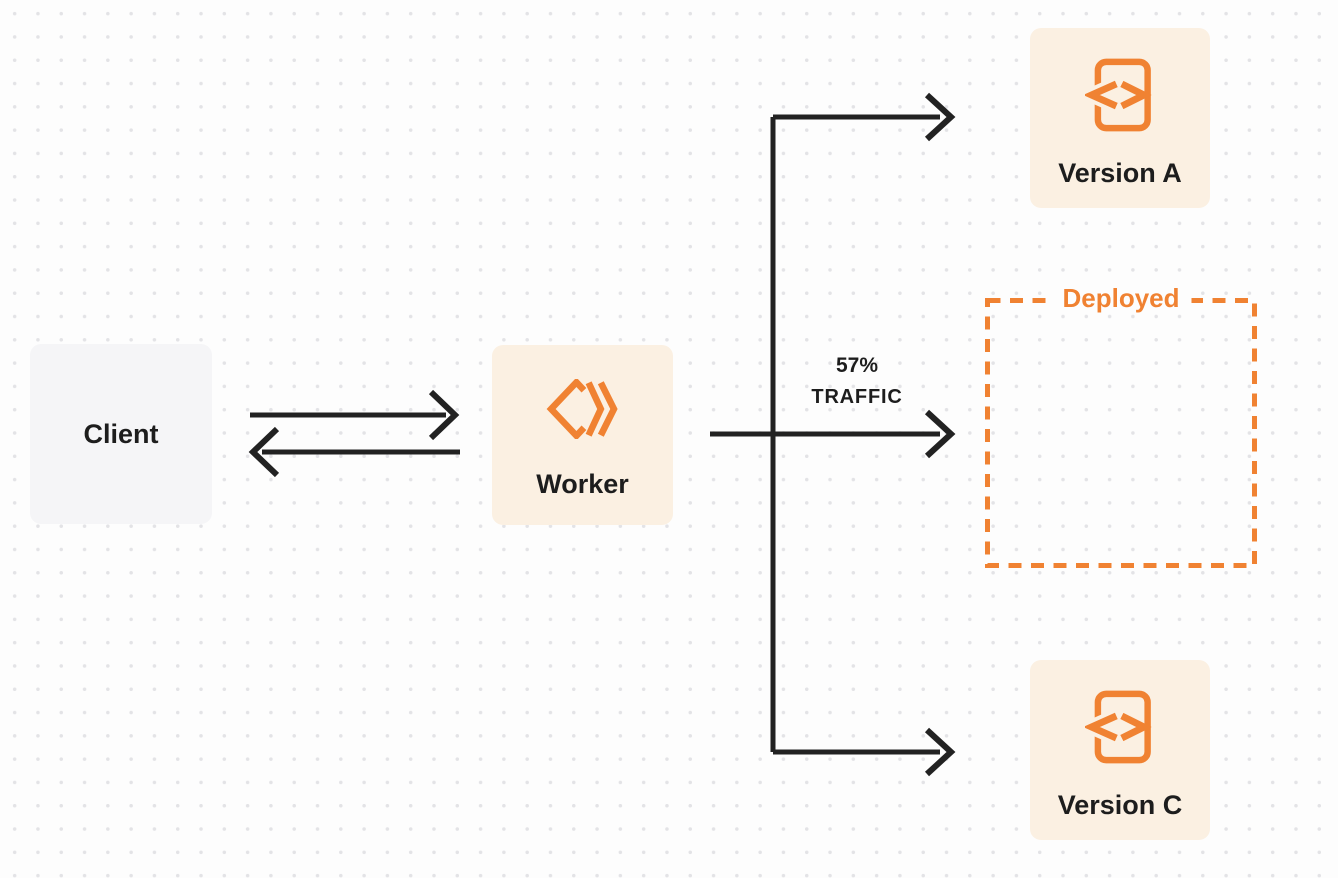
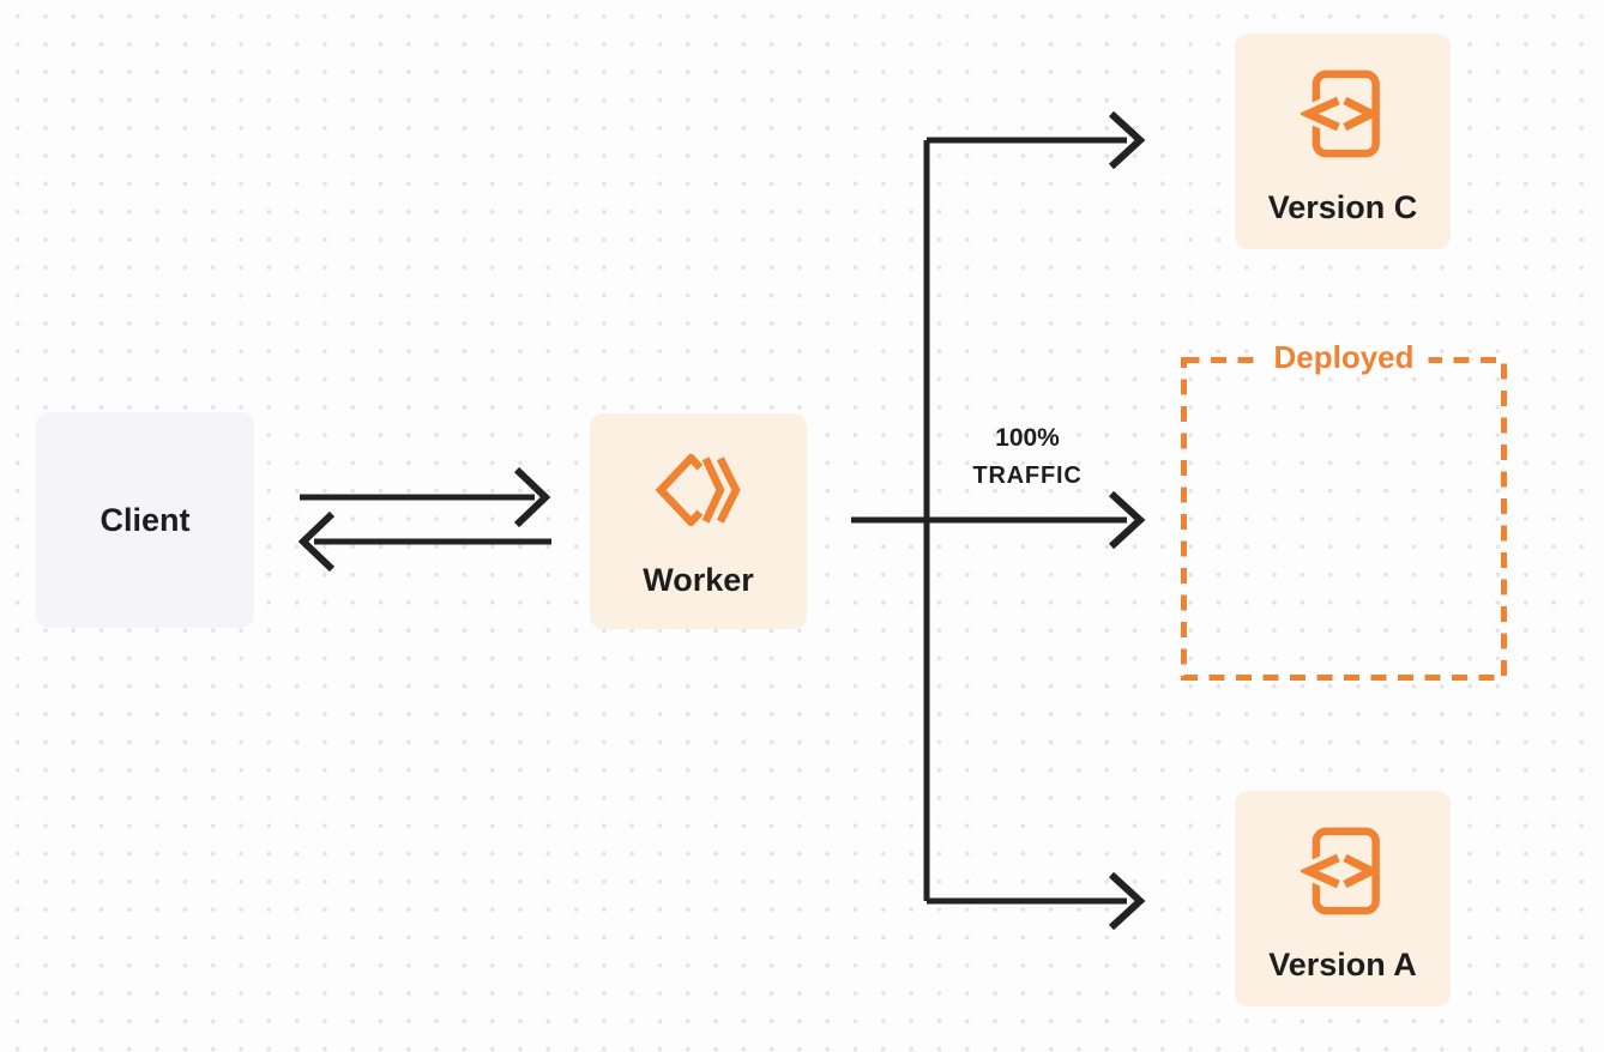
  Client
  Worker
- Version A
+ Version C
  Deployed
- Version C
+ Version A
- 57%
+ 100%
  TRAFFIC
